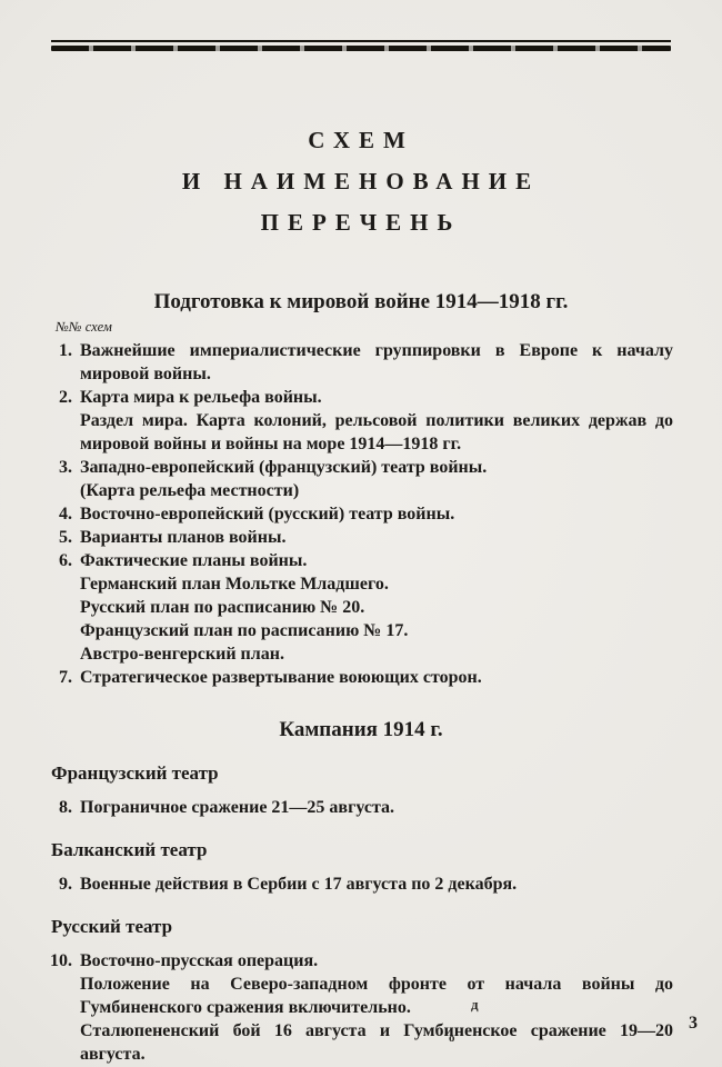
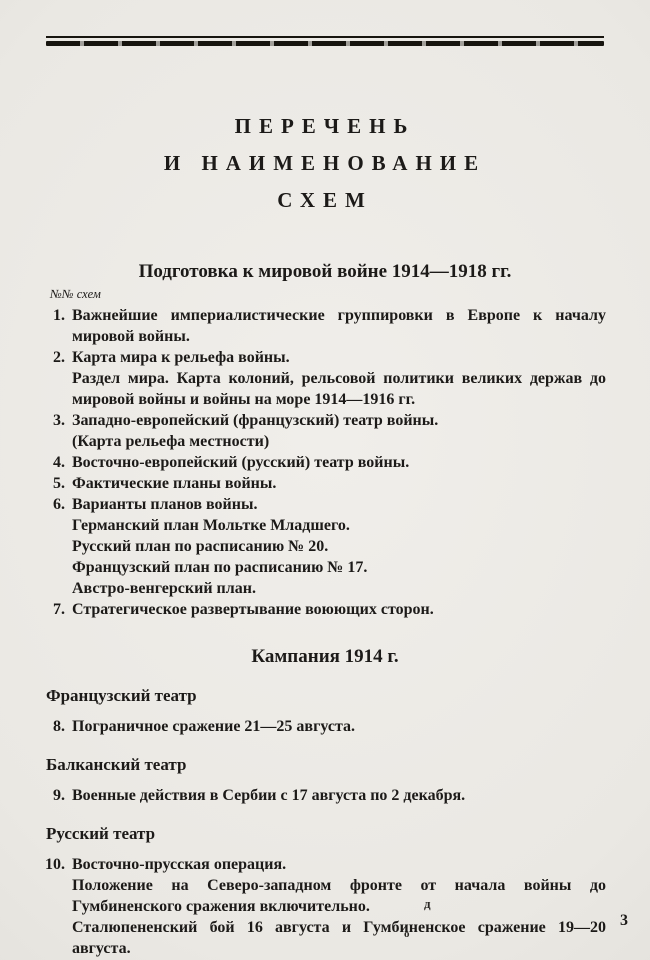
- СХЕМ
+ ПЕРЕЧЕНЬ
  И НАИМЕНОВАНИЕ
- ПЕРЕЧЕНЬ
+ СХЕМ
  Подготовка к мировой войне 1914—1918 гг.
  №№ схем
  1.
  Важнейшие империалистические группировки в Европе к началу мировой войны.
  2.
  Карта мира к рельефа войны.
- Раздел мира. Карта колоний, рельсовой политики великих держав до мировой войны и войны на море 1914—1918 гг.
+ Раздел мира. Карта колоний, рельсовой политики великих держав до мировой войны и войны на море 1914—1916 гг.
  3.
  Западно-европейский (французский) театр войны.
  (Карта рельефа местности)
  4.
  Восточно-европейский (русский) театр войны.
  5.
- Варианты планов войны.
+ Фактические планы войны.
  6.
- Фактические планы войны.
+ Варианты планов войны.
  Германский план Мольтке Младшего.
  Русский план по расписанию № 20.
  Французский план по расписанию № 17.
  Австро-венгерский план.
  7.
  Стратегическое развертывание воюющих сторон.
  Кампания 1914 г.
  Французский театр
  8.
  Пограничное сражение 21—25 августа.
  Балканский театр
  9.
  Военные действия в Сербии с 17 августа по 2 декабря.
  Русский театр
  10.
  Восточно-прусская операция.
  Положение на Северо-западном фронте от начала войны до Гумбиненского сражения включительно.
  Сталюпененский бой 16 августа и Гумбиненское сражение 19—20 августа.
  3
  д
  о
